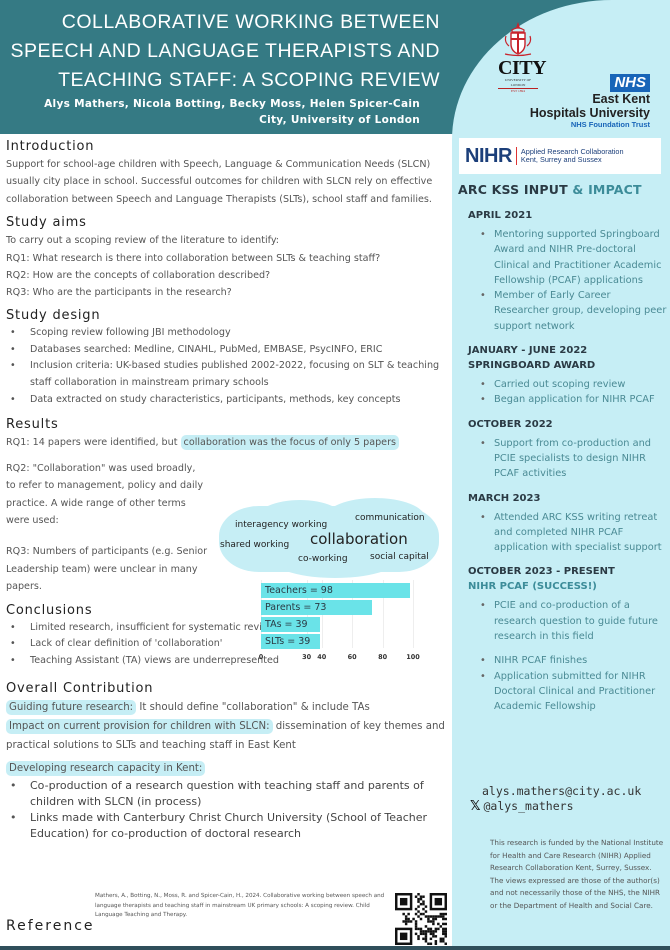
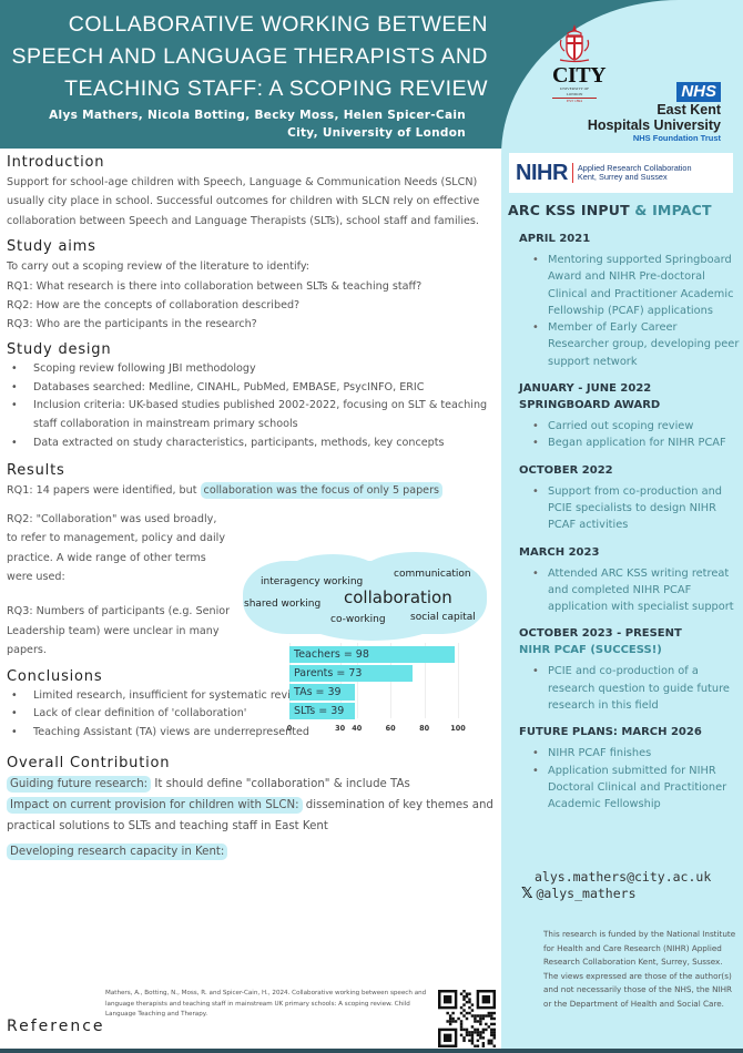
  COLLABORATIVE WORKING BETWEEN
  SPEECH AND LANGUAGE THERAPISTS AND
  TEACHING STAFF: A SCOPING REVIEW
  Alys Mathers, Nicola Botting, Becky Moss, Helen Spicer-Cain
  City, University of London
  CITY
  NHS
  East Kent
  Hospitals University
  NHS Foundation Trust
  NIHR
  Applied Research Collaboration
  Kent, Surrey and Sussex
  ARC KSS INPUT & IMPACT
  APRIL 2021
  Mentoring supported Springboard Award and NIHR Pre-doctoral Clinical and Practitioner Academic Fellowship (PCAF) applications
  Member of Early Career Researcher group, developing peer support network
  JANUARY - JUNE 2022
  SPRINGBOARD AWARD
  Carried out scoping review
  Began application for NIHR PCAF
  OCTOBER 2022
  Support from co-production and PCIE specialists to design NIHR PCAF activities
  MARCH 2023
  Attended ARC KSS writing retreat and completed NIHR PCAF application with specialist support
  OCTOBER 2023 - PRESENT
  NIHR PCAF (SUCCESS!)
  PCIE and co-production of a research question to guide future research in this field
+ FUTURE PLANS: MARCH 2026
  NIHR PCAF finishes
  Application submitted for NIHR Doctoral Clinical and Practitioner Academic Fellowship
  alys.mathers@city.ac.uk
  𝕏
  @alys_mathers
  This research is funded by the National Institute for Health and Care Research (NIHR) Applied Research Collaboration Kent, Surrey, Sussex.
  The views expressed are those of the author(s) and not necessarily those of the NHS, the NIHR or the Department of Health and Social Care.
  Introduction
  Support for school-age children with Speech, Language & Communication Needs (SLCN) usually city place in school. Successful outcomes for children with SLCN rely on effective collaboration between Speech and Language Therapists (SLTs), school staff and families.
  Study aims
  To carry out a scoping review of the literature to identify:
  RQ1: What research is there into collaboration between SLTs & teaching staff?
  RQ2: How are the concepts of collaboration described?
  RQ3: Who are the participants in the research?
  Study design
  Scoping review following JBI methodology
  Databases searched: Medline, CINAHL, PubMed, EMBASE, PsycINFO, ERIC
  Inclusion criteria: UK-based studies published 2002-2022, focusing on SLT & teaching staff collaboration in mainstream primary schools
  Data extracted on study characteristics, participants, methods, key concepts
  Results
  RQ1: 14 papers were identified, but collaboration was the focus of only 5 papers
  RQ2: "Collaboration" was used broadly, to refer to management, policy and daily practice. A wide range of other terms were used:
  RQ3: Numbers of participants (e.g. Senior Leadership team) were unclear in many papers.
  Conclusions
  Limited research, insufficient for systematic rev
  Lack of clear definition of 'collaboration'
  Teaching Assistant (TA) views are underrepresented
  Overall Contribution
  Guiding future research: It should define "collaboration" & include TAs
  Impact on current provision for children with SLCN: dissemination of key themes and practical solutions to SLTs and teaching staff in East Kent
  Developing research capacity in Kent:
- Co-production of a research question with teaching staff and parents of children with SLCN (in process)
- Links made with Canterbury Christ Church University (School of Teacher Education) for co-production of doctoral research
  Reference
  interagency working
  communication
  shared working
  collaboration
  co-working
  social capital
  0
  30
  40
  60
  80
  100
  Teachers = 98
  Parents = 73
  TAs = 39
  SLTs = 39
